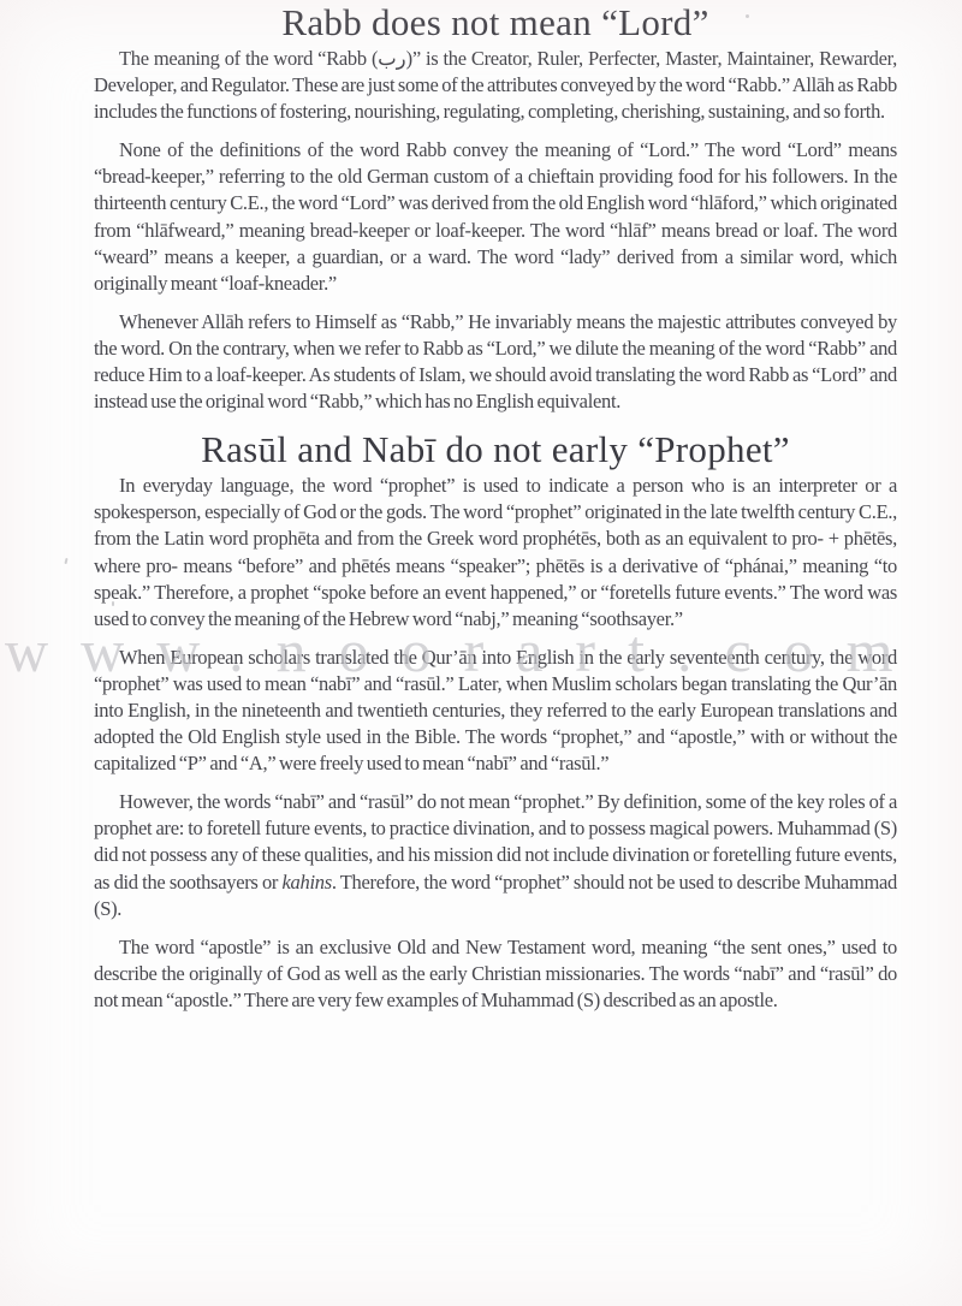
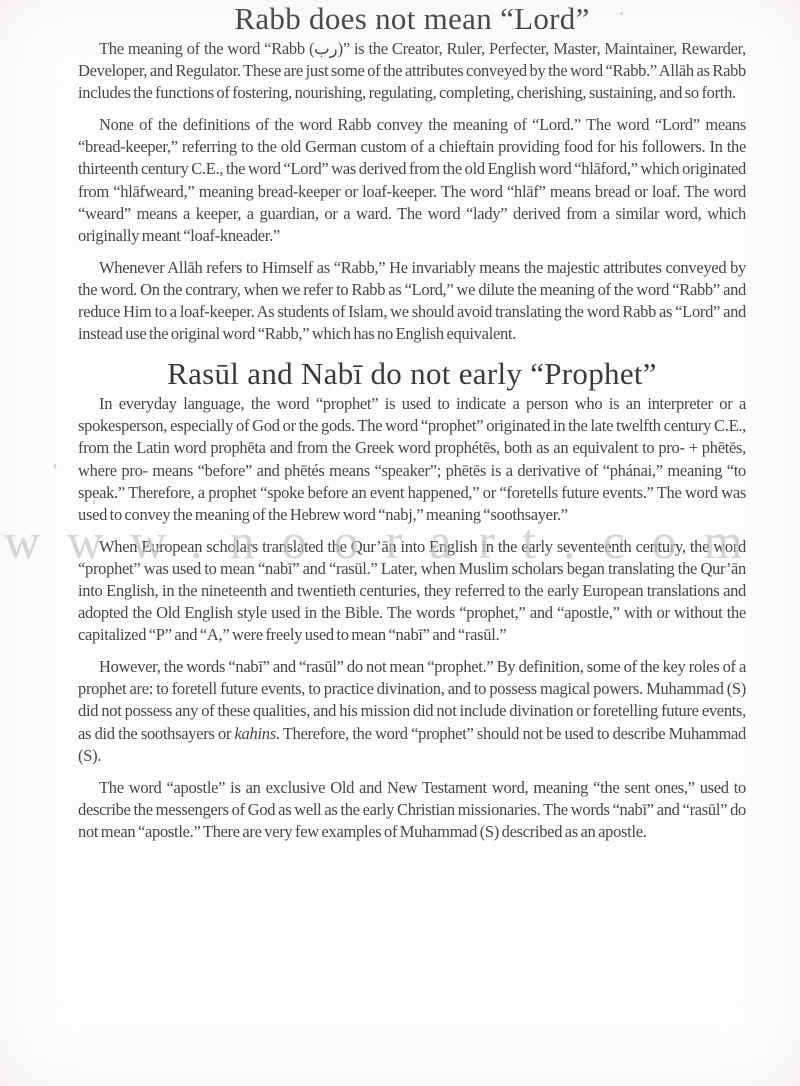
  Rabb does not mean “Lord”
  The meaning of the word “Rabb (رب)” is the Creator, Ruler, Perfecter, Master, Maintainer, Rewarder, Developer, and Regulator. These are just some of the attributes conveyed by the word “Rabb.” Allāh as Rabb includes the functions of fostering, nourishing, regulating, completing, cherishing, sustaining, and so forth.
  None of the definitions of the word Rabb convey the meaning of “Lord.” The word “Lord” means “bread-keeper,” referring to the old German custom of a chieftain providing food for his followers. In the thirteenth century C.E., the word “Lord” was derived from the old English word “hlāford,” which originated from “hlāfweard,” meaning bread-keeper or loaf-keeper. The word “hlāf” means bread or loaf. The word “weard” means a keeper, a guardian, or a ward. The word “lady” derived from a similar word, which originally meant “loaf-kneader.”
  Whenever Allāh refers to Himself as “Rabb,” He invariably means the majestic attributes conveyed by the word. On the contrary, when we refer to Rabb as “Lord,” we dilute the meaning of the word “Rabb” and reduce Him to a loaf-keeper. As students of Islam, we should avoid translating the word Rabb as “Lord” and instead use the original word “Rabb,” which has no English equivalent.
  Rasūl and Nabī do not early “Prophet”
  In everyday language, the word “prophet” is used to indicate a person who is an interpreter or a spokesperson, especially of God or the gods. The word “prophet” originated in the late twelfth century C.E., from the Latin word prophēta and from the Greek word prophétēs, both as an equivalent to pro- + phētēs, where pro- means “before” and phētés means “speaker”; phētēs is a derivative of “phánai,” meaning “to speak.” Therefore, a prophet “spoke before an event happened,” or “foretells future events.” The word was used to convey the meaning of the Hebrew word “nabj,” meaning “soothsayer.”
  When European scholars translated the Qur’ān into English in the early seventeenth century, the word “prophet” was used to mean “nabī” and “rasūl.” Later, when Muslim scholars began translating the Qur’ān into English, in the nineteenth and twentieth centuries, they referred to the early European translations and adopted the Old English style used in the Bible. The words “prophet,” and “apostle,” with or without the capitalized “P” and “A,” were freely used to mean “nabī” and “rasūl.”
  However, the words “nabī” and “rasūl” do not mean “prophet.” By definition, some of the key roles of a prophet are: to foretell future events, to practice divination, and to possess magical powers. Muhammad (S) did not possess any of these qualities, and his mission did not include divination or foretelling future events, as did the soothsayers or kahins. Therefore, the word “prophet” should not be used to describe Muhammad (S).
- The word “apostle” is an exclusive Old and New Testament word, meaning “the sent ones,” used to describe the originally of God as well as the early Christian missionaries. The words “nabī” and “rasūl” do not mean “apostle.” There are very few examples of Muhammad (S) described as an apostle.
+ The word “apostle” is an exclusive Old and New Testament word, meaning “the sent ones,” used to describe the messengers of God as well as the early Christian missionaries. The words “nabī” and “rasūl” do not mean “apostle.” There are very few examples of Muhammad (S) described as an apostle.
  www.noorart.com
